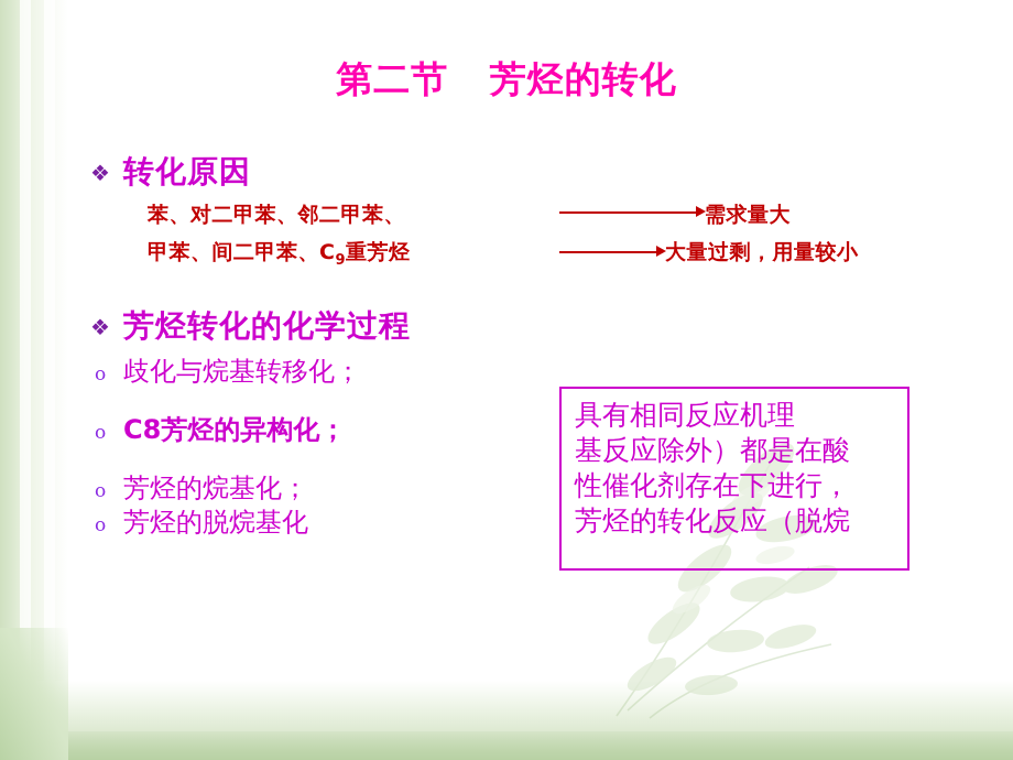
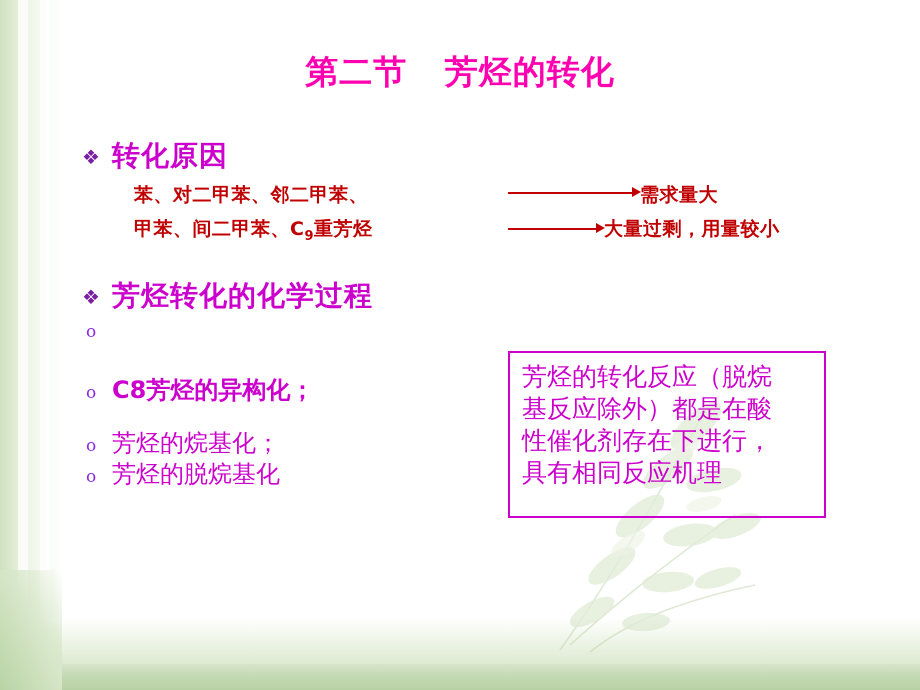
  第二节 芳烃的转化
  ❖
  转化原因
  苯、对二甲苯、邻二甲苯、
  甲苯、间二甲苯、C9重芳烃
  需求量大
  大量过剩，用量较小
  ❖
  芳烃转化的化学过程
  o
- 歧化与烷基转移化；
  o
  C8芳烃的异构化；
  o
  芳烃的烷基化；
  o
  芳烃的脱烷基化
- 具有相同反应机理
+ 芳烃的转化反应（脱烷
  基反应除外）都是在酸
  性催化剂存在下进行，
- 芳烃的转化反应（脱烷
+ 具有相同反应机理
